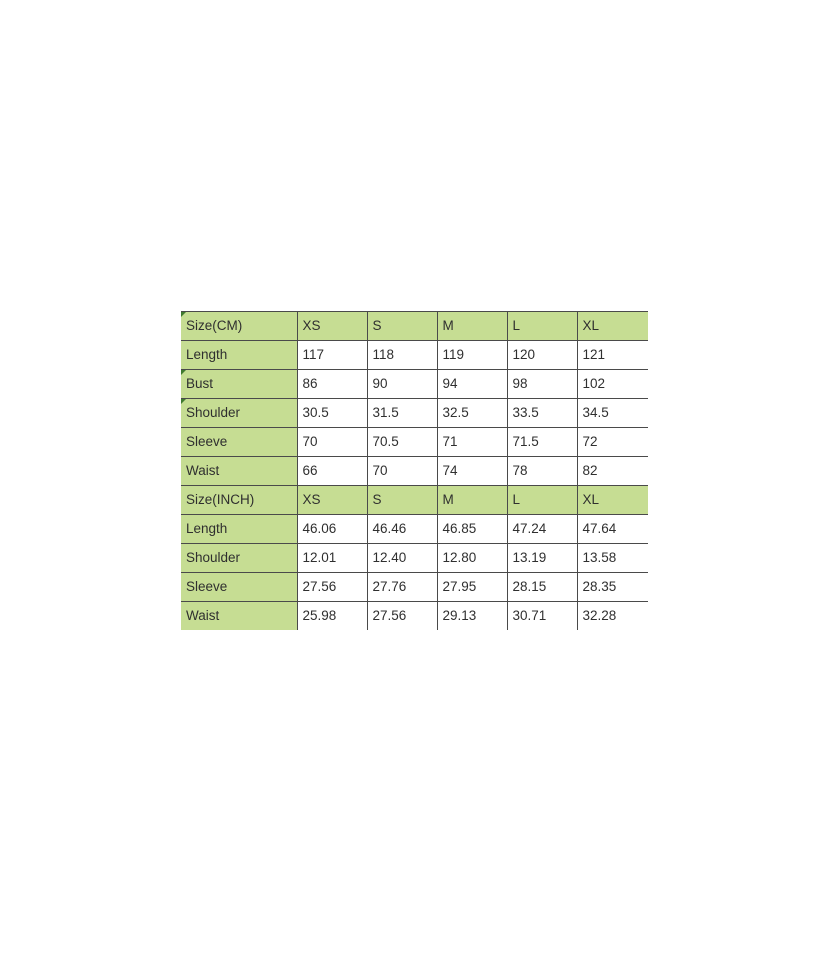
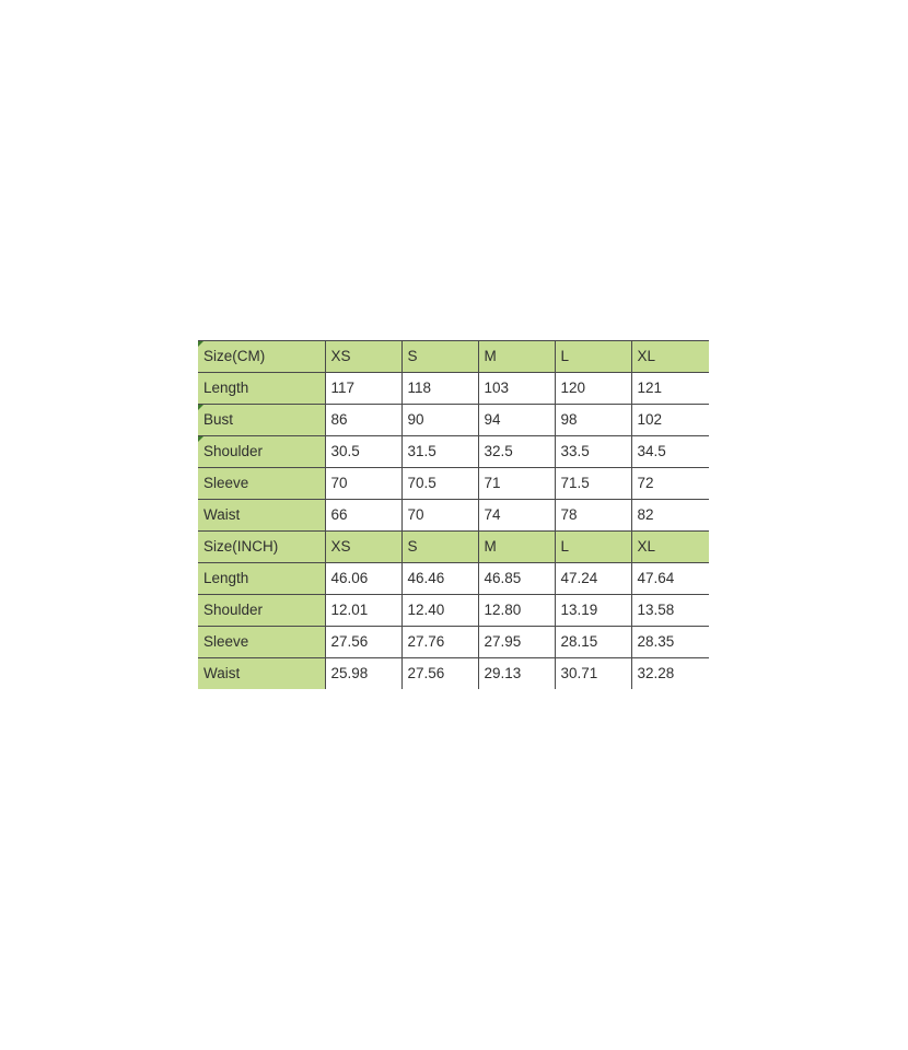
  Size(CM)	XS	S	M	L	XL
- Length	117	118	119	120	121
+ Length	117	118	103	120	121
  Bust	86	90	94	98	102
  Shoulder	30.5	31.5	32.5	33.5	34.5
  Sleeve	70	70.5	71	71.5	72
  Waist	66	70	74	78	82
  Size(INCH)	XS	S	M	L	XL
  Length	46.06	46.46	46.85	47.24	47.64
  Shoulder	12.01	12.40	12.80	13.19	13.58
  Sleeve	27.56	27.76	27.95	28.15	28.35
  Waist	25.98	27.56	29.13	30.71	32.28
